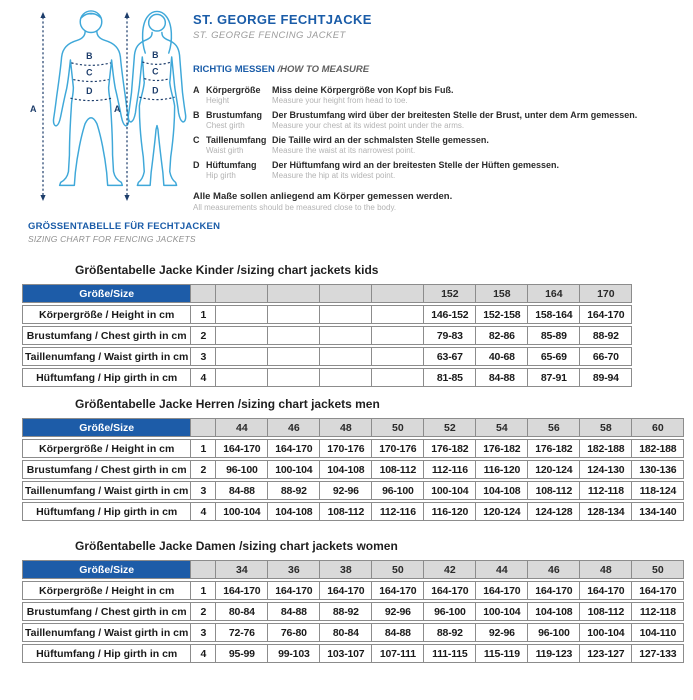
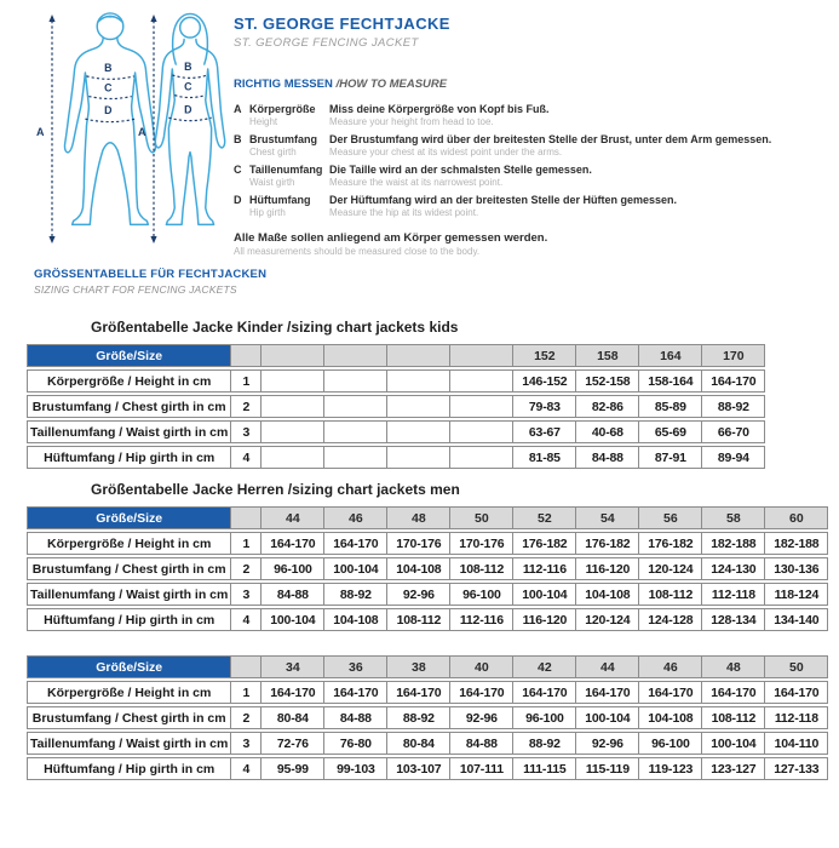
  A
  B
  C
  D
  A
  B
  C
  D
  ST. GEORGE FECHTJACKE
  ST. GEORGE FENCING JACKET
  RICHTIG MESSEN /HOW TO MEASURE
  A
  Körpergröße
  Height
  Miss deine Körpergröße von Kopf bis Fuß.
  Measure your height from head to toe.
  B
  Brustumfang
  Chest girth
  Der Brustumfang wird über der breitesten Stelle der Brust, unter dem Arm gemessen.
  Measure your chest at its widest point under the arms.
  C
  Taillenumfang
  Waist girth
  Die Taille wird an der schmalsten Stelle gemessen.
  Measure the waist at its narrowest point.
  D
  Hüftumfang
  Hip girth
  Der Hüftumfang wird an der breitesten Stelle der Hüften gemessen.
  Measure the hip at its widest point.
  Alle Maße sollen anliegend am Körper gemessen werden.
  All measurements should be measured close to the body.
  GRÖSSENTABELLE FÜR FECHTJACKEN
  SIZING CHART FOR FENCING JACKETS
  Größentabelle Jacke Kinder /sizing chart jackets kids
  Größe/Size						152	158	164	170
  Körpergröße / Height in cm	1					146-152	152-158	158-164	164-170
  Brustumfang / Chest girth in cm	2					79-83	82-86	85-89	88-92
  Taillenumfang / Waist girth in cm	3					63-67	40-68	65-69	66-70
  Hüftumfang / Hip girth in cm	4					81-85	84-88	87-91	89-94
  Größentabelle Jacke Herren /sizing chart jackets men
  Größe/Size		44	46	48	50	52	54	56	58	60
  Körpergröße / Height in cm	1	164-170	164-170	170-176	170-176	176-182	176-182	176-182	182-188	182-188
  Brustumfang / Chest girth in cm	2	96-100	100-104	104-108	108-112	112-116	116-120	120-124	124-130	130-136
  Taillenumfang / Waist girth in cm	3	84-88	88-92	92-96	96-100	100-104	104-108	108-112	112-118	118-124
  Hüftumfang / Hip girth in cm	4	100-104	104-108	108-112	112-116	116-120	120-124	124-128	128-134	134-140
- Größentabelle Jacke Damen /sizing chart jackets women
- Größe/Size		34	36	38	50	42	44	46	48	50
+ Größe/Size		34	36	38	40	42	44	46	48	50
  Körpergröße / Height in cm	1	164-170	164-170	164-170	164-170	164-170	164-170	164-170	164-170	164-170
  Brustumfang / Chest girth in cm	2	80-84	84-88	88-92	92-96	96-100	100-104	104-108	108-112	112-118
  Taillenumfang / Waist girth in cm	3	72-76	76-80	80-84	84-88	88-92	92-96	96-100	100-104	104-110
  Hüftumfang / Hip girth in cm	4	95-99	99-103	103-107	107-111	111-115	115-119	119-123	123-127	127-133
